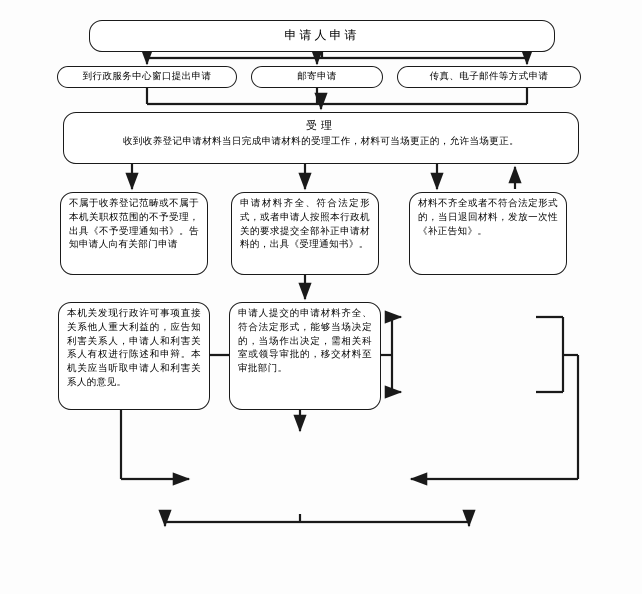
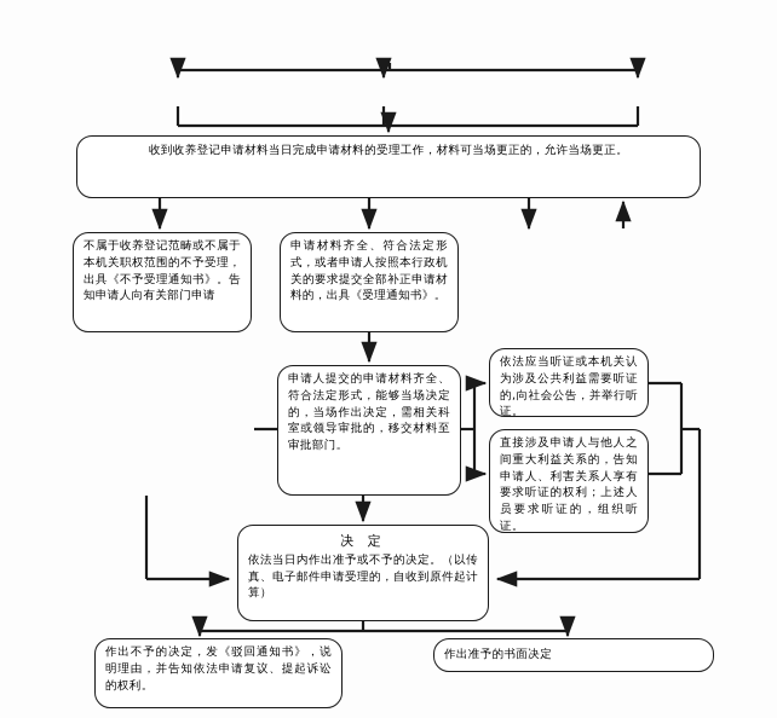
- 申请人申请
- 到行政服务中心窗口提出申请
- 邮寄申请
- 传真、电子邮件等方式申请
- 受理
  收到收养登记申请材料当日完成申请材料的受理工作，材料可当场更正的，允许当场更正。
  不属于收养登记范畴或不属于本机关职权范围的不予受理，出具《不予受理通知书》。告知申请人向有关部门申请
  申请材料齐全、符合法定形式，或者申请人按照本行政机关的要求提交全部补正申请材料的，出具《受理通知书》。
- 材料不齐全或者不符合法定形式的，当日退回材料，发放一次性《补正告知》。
- 本机关发现行政许可事项直接关系他人重大利益的，应告知利害关系人，申请人和利害关系人有权进行陈述和申辩。本机关应当听取申请人和利害关系人的意见。
  申请人提交的申请材料齐全、符合法定形式，能够当场决定的，当场作出决定，需相关科室或领导审批的，移交材料至审批部门。
+ 依法应当听证或本机关认为涉及公共利益需要听证的,向社会公告，并举行听证。
+ 直接涉及申请人与他人之间重大利益关系的，告知申请人、利害关系人享有要求听证的权利；上述人员要求听证的，组织听证。
+ 决 定
+ 依法当日内作出准予或不予的决定。（以传真、电子邮件申请受理的，自收到原件起计算）
+ 作出不予的决定，发《驳回通知书》，说明理由，并告知依法申请复议、提起诉讼的权利。
+ 作出准予的书面决定
